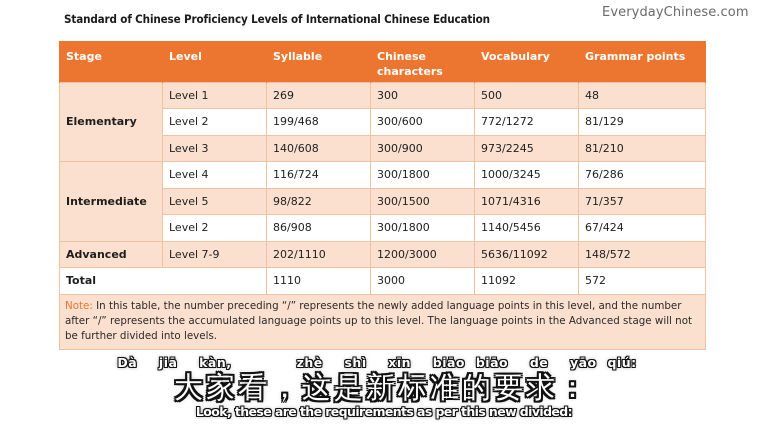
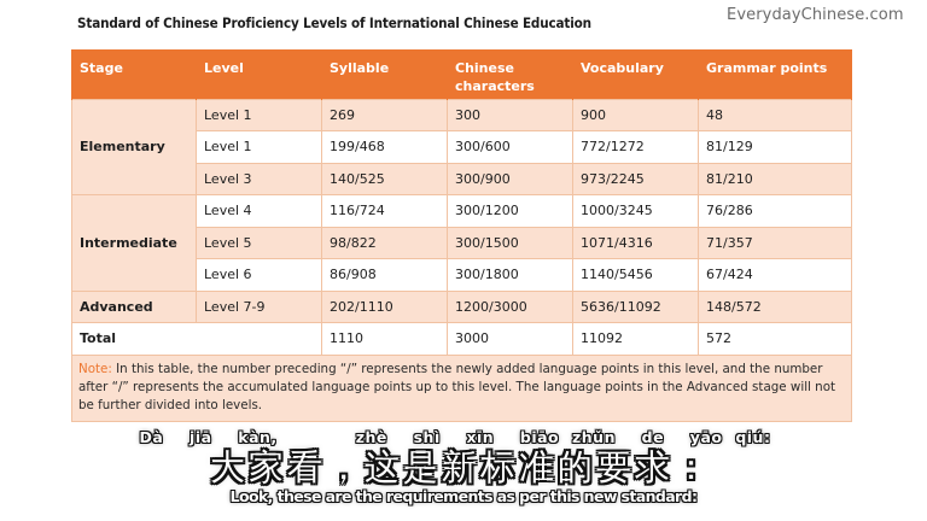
  Standard of Chinese Proficiency Levels of International Chinese Education
  EverydayChinese.com
  Stage	Level	Syllable	Chinese characters	Vocabulary	Grammar points
- Elementary	Level 1	269	300	500	48
+ Elementary	Level 1	269	300	900	48
- Level 2	199/468	300/600	772/1272	81/129
+ Level 1	199/468	300/600	772/1272	81/129
- Level 3	140/608	300/900	973/2245	81/210
+ Level 3	140/525	300/900	973/2245	81/210
- Intermediate	Level 4	116/724	300/1800	1000/3245	76/286
+ Intermediate	Level 4	116/724	300/1200	1000/3245	76/286
  Level 5	98/822	300/1500	1071/4316	71/357
- Level 2	86/908	300/1800	1140/5456	67/424
+ Level 6	86/908	300/1800	1140/5456	67/424
  Advanced	Level 7-9	202/1110	1200/3000	5636/11092	148/572
  Total	1110	3000	11092	572
  Note: In this table, the number preceding “/” represents the newly added language points in this level, and the number after “/” represents the accumulated language points up to this level. The language points in the Advanced stage will not be further divided into levels.
- Dà jiā kàn, zhè shì xīn biāo biāo de yāo qiú:
+ Dà jiā kàn, zhè shì xīn biāo zhǔn de yāo qiú:
  大家看，这是新标准的要求：
- Look, these are the requirements as per this new divided:
+ Look, these are the requirements as per this new standard:
